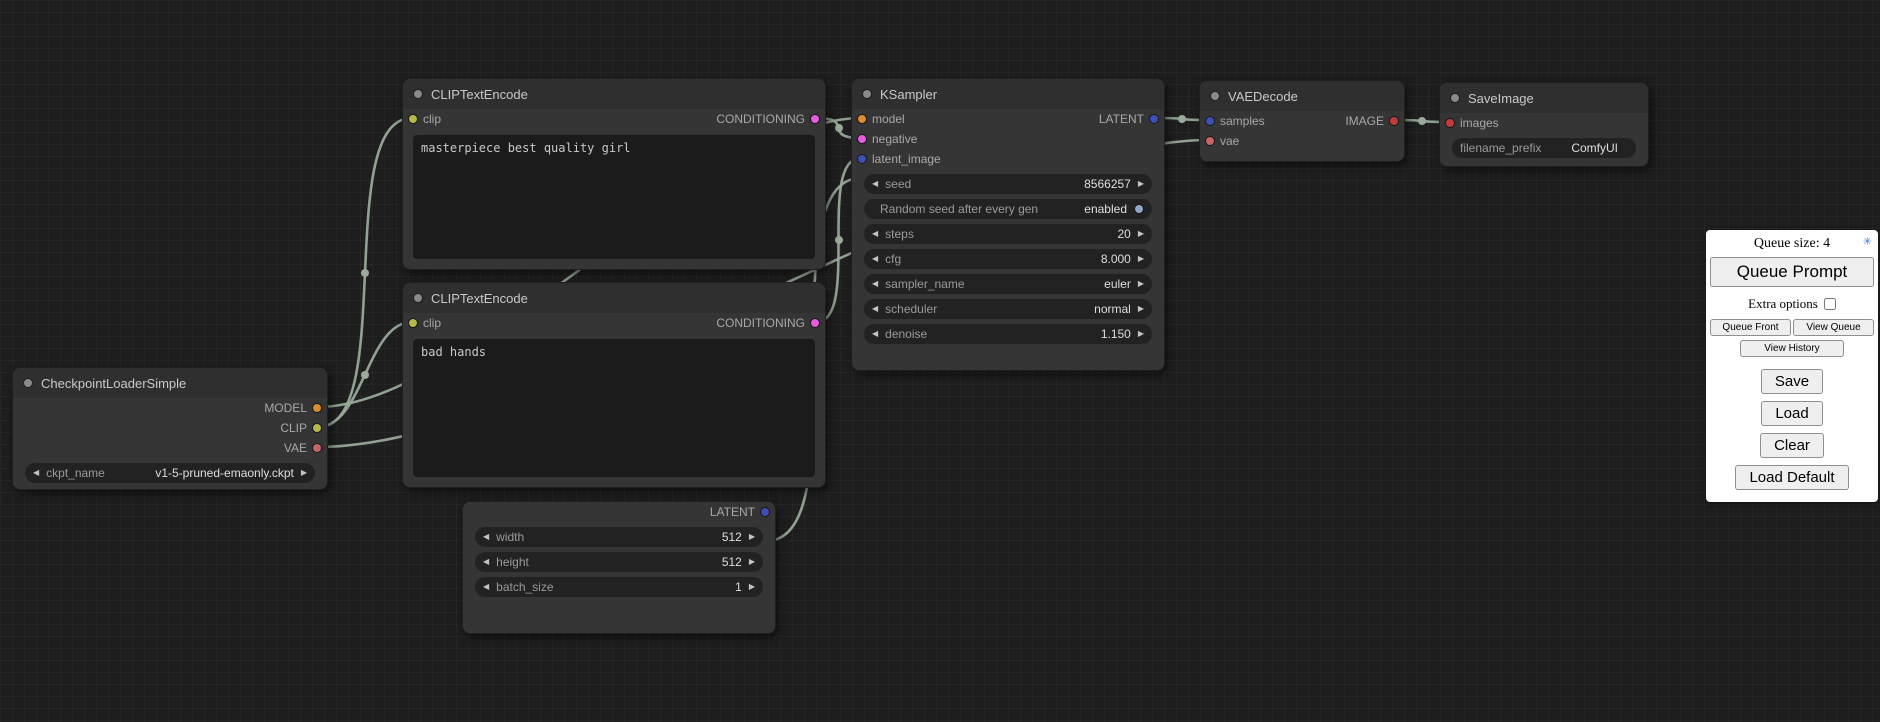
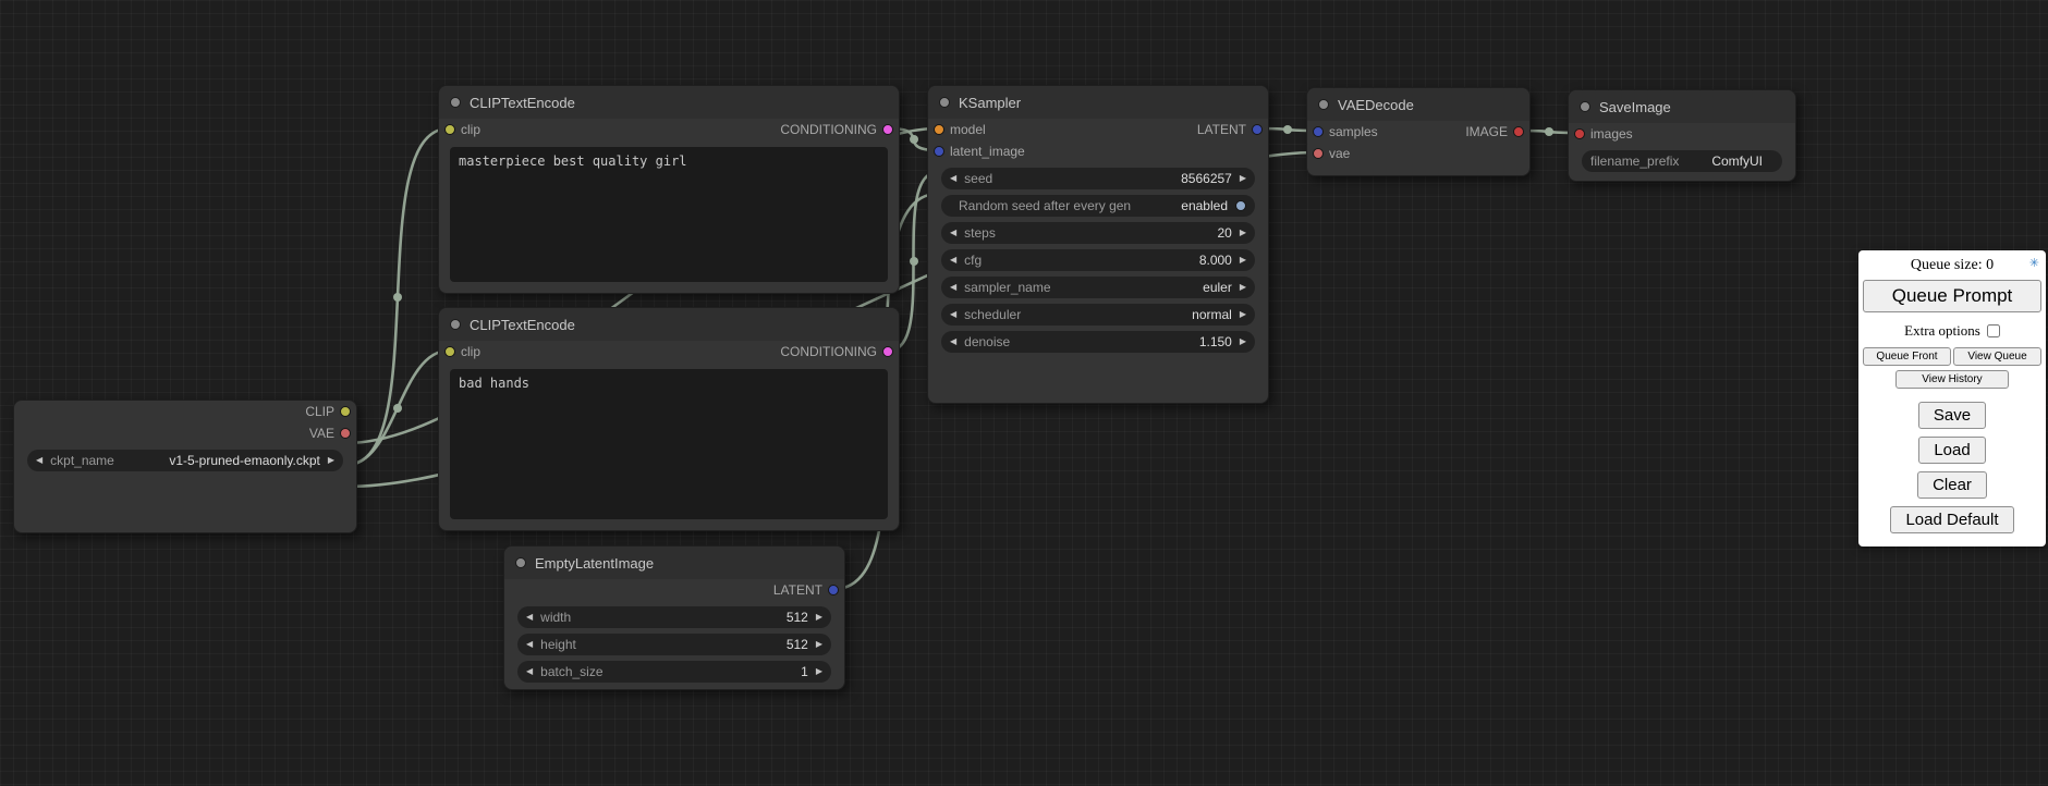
- CheckpointLoaderSimple
- MODEL
  CLIP
  VAE
  ◀
  ckpt_name
  v1-5-pruned-emaonly.ckpt
  ▶
  CLIPTextEncode
  clip
  CONDITIONING
  masterpiece best quality girl
  CLIPTextEncode
  clip
  CONDITIONING
  bad hands
  KSampler
  model
  LATENT
- negative
  latent_image
  ◀
  seed
  8566257
  ▶
  Random seed after every gen
  enabled
  ◀
  steps
  20
  ▶
  ◀
  cfg
  8.000
  ▶
  ◀
  sampler_name
  euler
  ▶
  ◀
  scheduler
  normal
  ▶
  ◀
  denoise
  1.150
  ▶
  VAEDecode
  samples
  IMAGE
  vae
  SaveImage
  images
  filename_prefix
  ComfyUI
+ EmptyLatentImage
  LATENT
  ◀
  width
  512
  ▶
  ◀
  height
  512
  ▶
  ◀
  batch_size
  1
  ▶
- Queue size: 4
+ Queue size: 0
  ✳
  Queue Prompt
  Extra options
  Queue Front
  View Queue
  View History
  Save
  Load
  Clear
  Load Default
